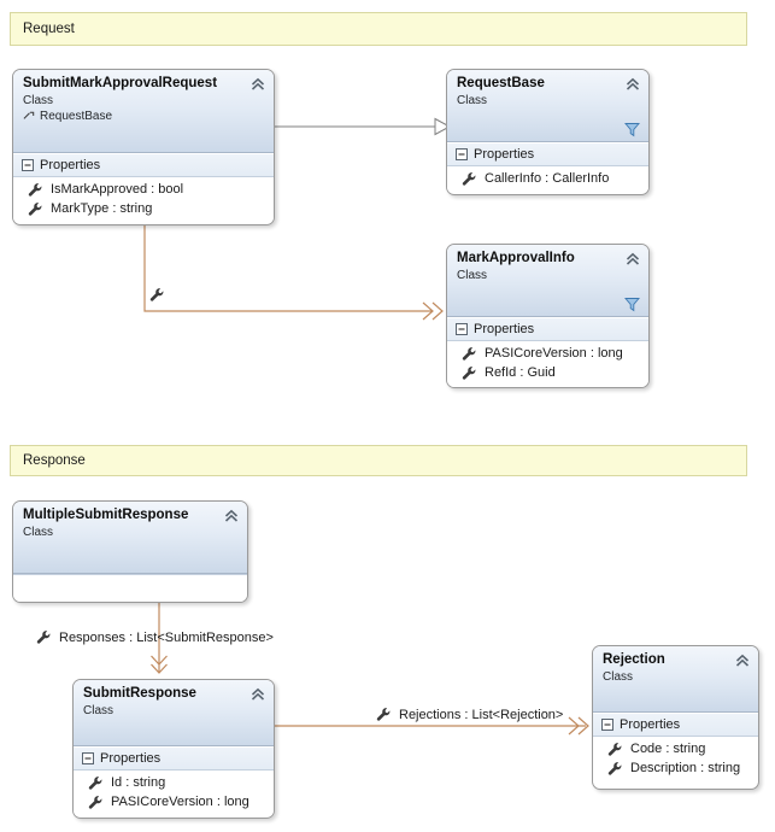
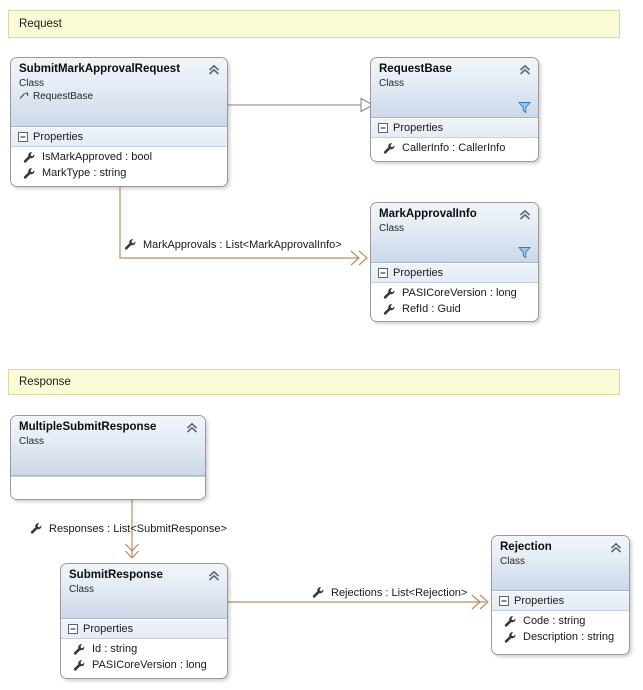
  Request
  Response
+ MarkApprovals : List<MarkApprovalInfo>
  Responses : List<SubmitResponse>
  Rejections : List<Rejection>
  SubmitMarkApprovalRequest
  Class
  RequestBase
  Properties
  IsMarkApproved : bool
  MarkType : string
  RequestBase
  Class
  Properties
  CallerInfo : CallerInfo
  MarkApprovalInfo
  Class
  Properties
  PASICoreVersion : long
  RefId : Guid
  MultipleSubmitResponse
  Class
  SubmitResponse
  Class
  Properties
  Id : string
  PASICoreVersion : long
  Rejection
  Class
  Properties
  Code : string
  Description : string
